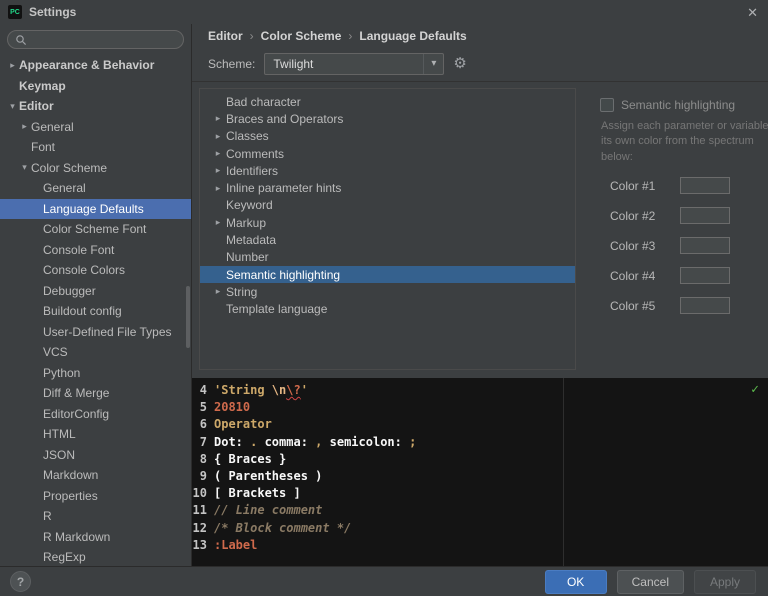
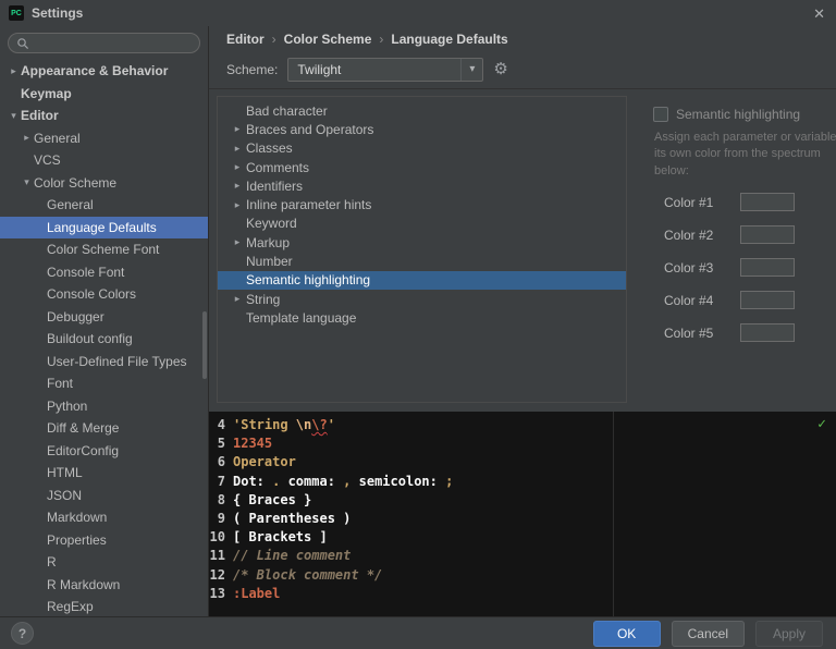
  Settings
  ✕
  ▸
  Appearance & Behavior
  Keymap
  ▾
  Editor
  ▸
  General
- Font
+ VCS
  ▾
  Color Scheme
  General
  Language Defaults
  Color Scheme Font
  Console Font
  Console Colors
  Debugger
  Buildout config
  User-Defined File Types
- VCS
+ Font
  Python
  Diff & Merge
  EditorConfig
  HTML
  JSON
  Markdown
  Properties
  R
  R Markdown
  RegExp
  Editor
  ›
  Color Scheme
  ›
  Language Defaults
  Scheme:
  Twilight
  ▾
  ⚙
  Bad character
  ▸
  Braces and Operators
  ▸
  Classes
  ▸
  Comments
  ▸
  Identifiers
  ▸
  Inline parameter hints
  Keyword
  ▸
  Markup
- Metadata
  Number
  Semantic highlighting
  ▸
  String
  Template language
  Semantic highlighting
  Assign each parameter or variable its own color from the spectrum below:
  Color #1
  Color #2
  Color #3
  Color #4
  Color #5
  4
  'String \n\?'
  5
- 20810
+ 12345
  6
  Operator
  7
  Dot: . comma: , semicolon: ;
  8
  { Braces }
  9
  ( Parentheses )
  10
  [ Brackets ]
  11
  // Line comment
  12
  /* Block comment */
  13
  :Label
  ✓
  ?
  OK
  Cancel
  Apply
